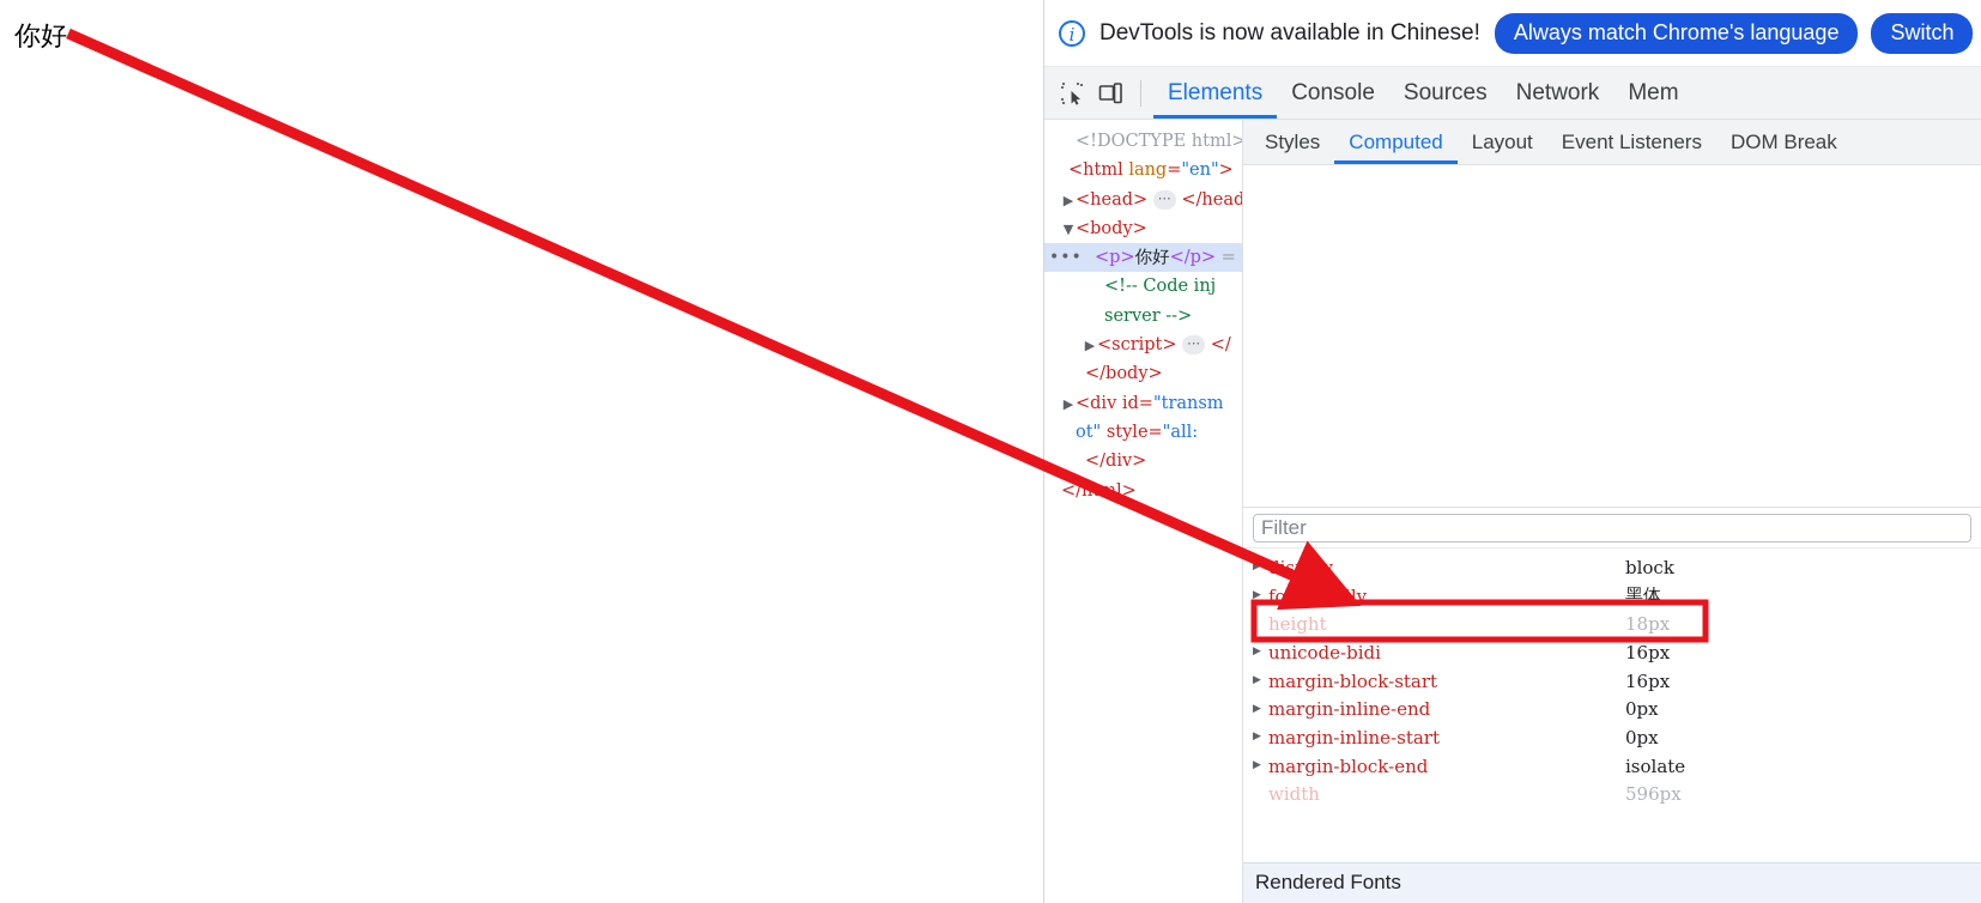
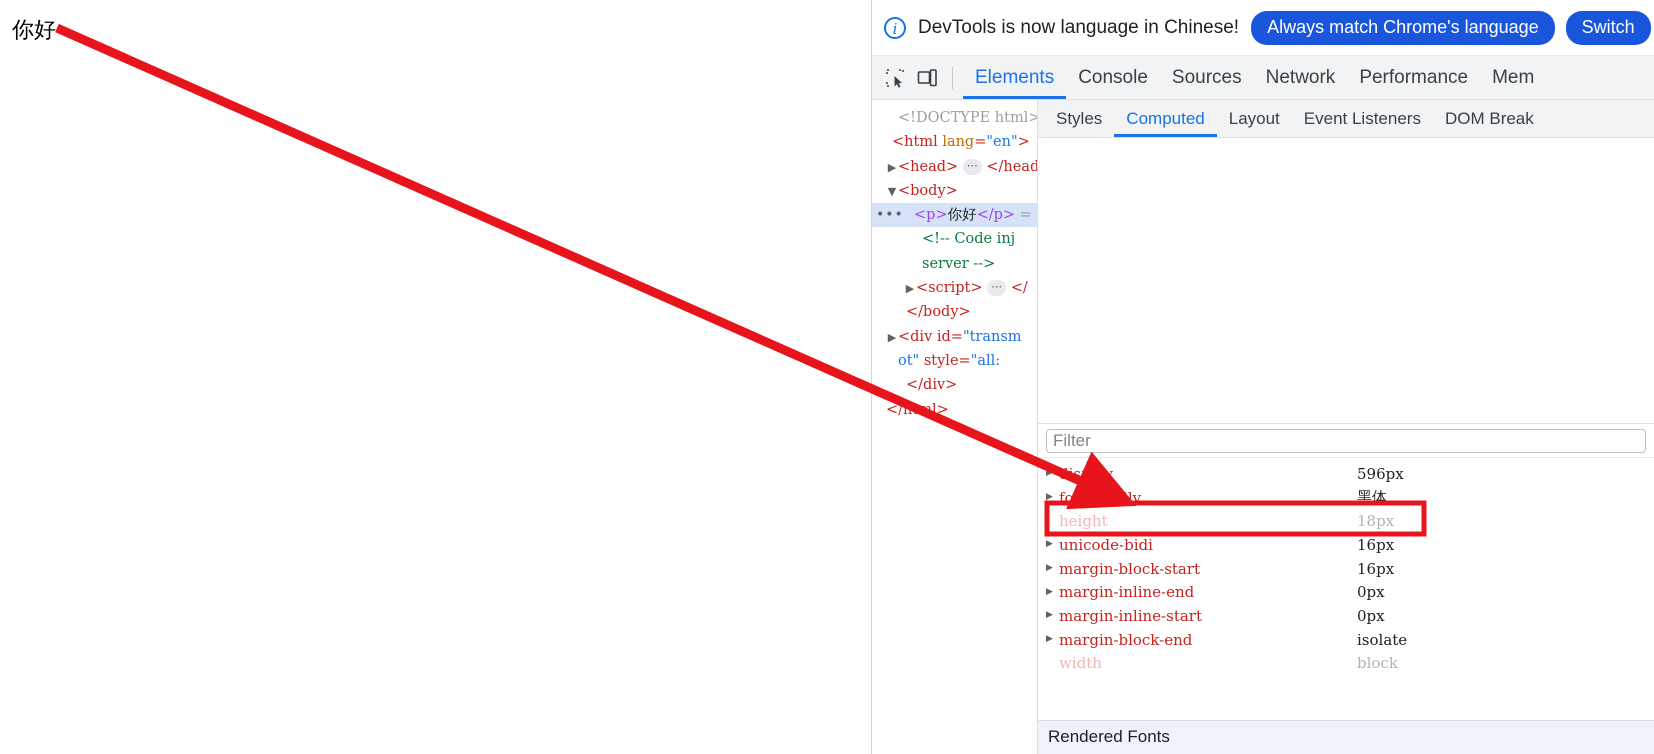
  你好
  i
- DevTools is now available in Chinese!
+ DevTools is now language in Chinese!
  Always match Chrome's language
  Switch
  Elements
  Console
  Sources
  Network
+ Performance
  Mem
  <!DOCTYPE html>
  <html lang="en">
  ▶ <head> ⋯ </head
  ▼ <body>
  •••
  <p>你好</p> =
  <!-- Code inj
  server -->
  ▶ <script> ⋯ </
  </body>
  ▶ <div id="transm
  ot" style="all:
  </div>
  </hl>
  Styles
  Computed
  Layout
  Event Listeners
  DOM Break
  Filter
  ▶
  splay
- block
+ 596px
  ▶
  font-family
  黑体
  height
  18px
  ▶
  unicode-bidi
  16px
  ▶
  margin-block-start
  16px
  ▶
  margin-inline-end
  0px
  ▶
  margin-inline-start
  0px
  ▶
  margin-block-end
  isolate
  width
- 596px
+ block
  Rendered Fonts
